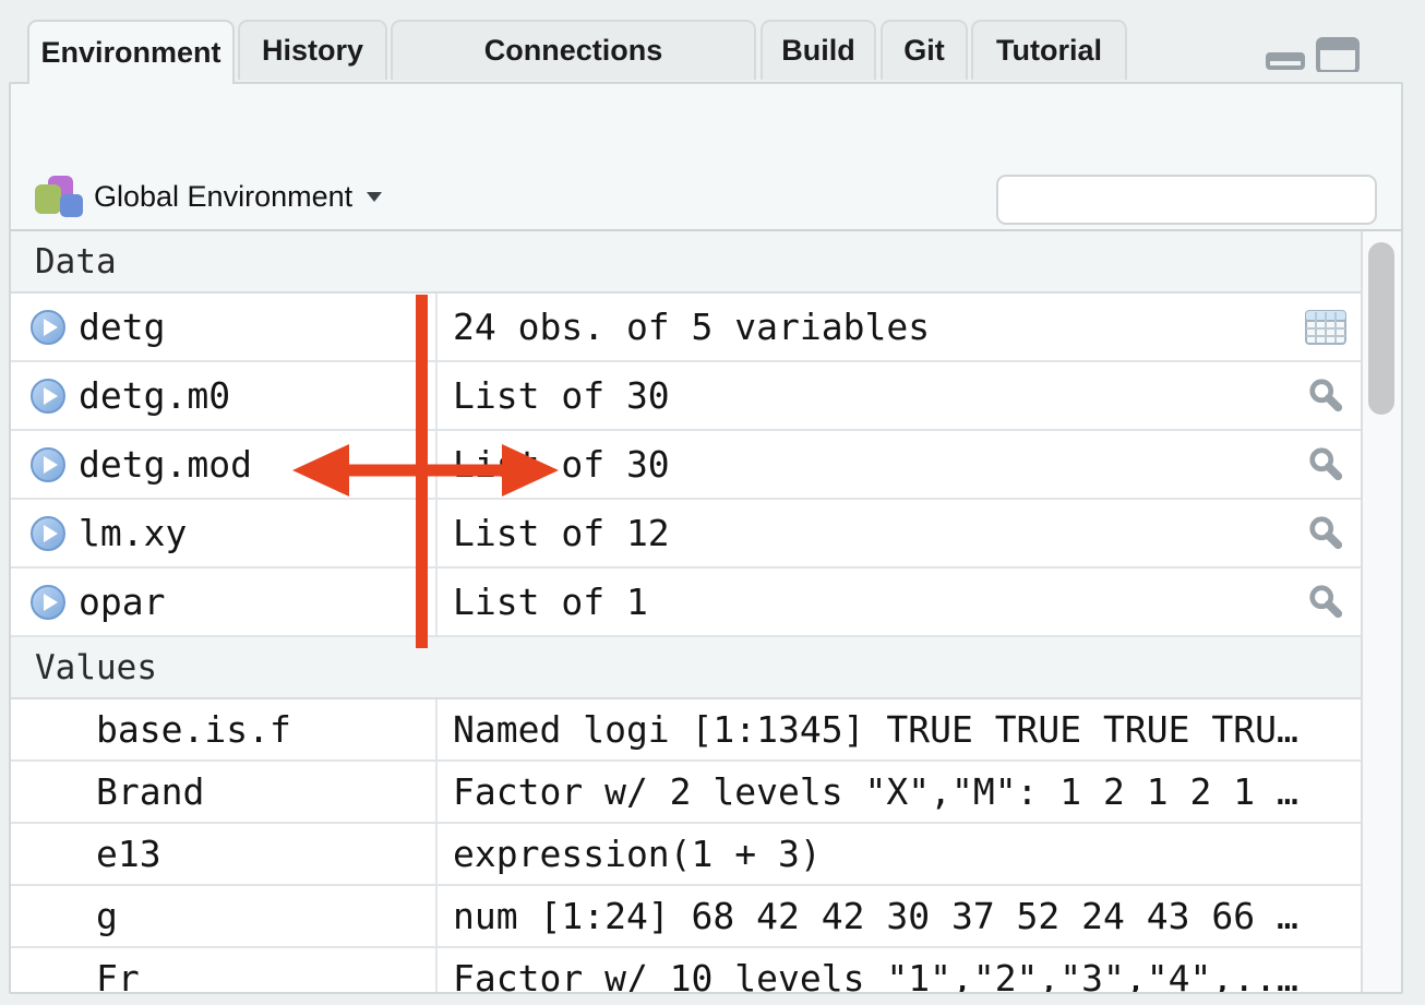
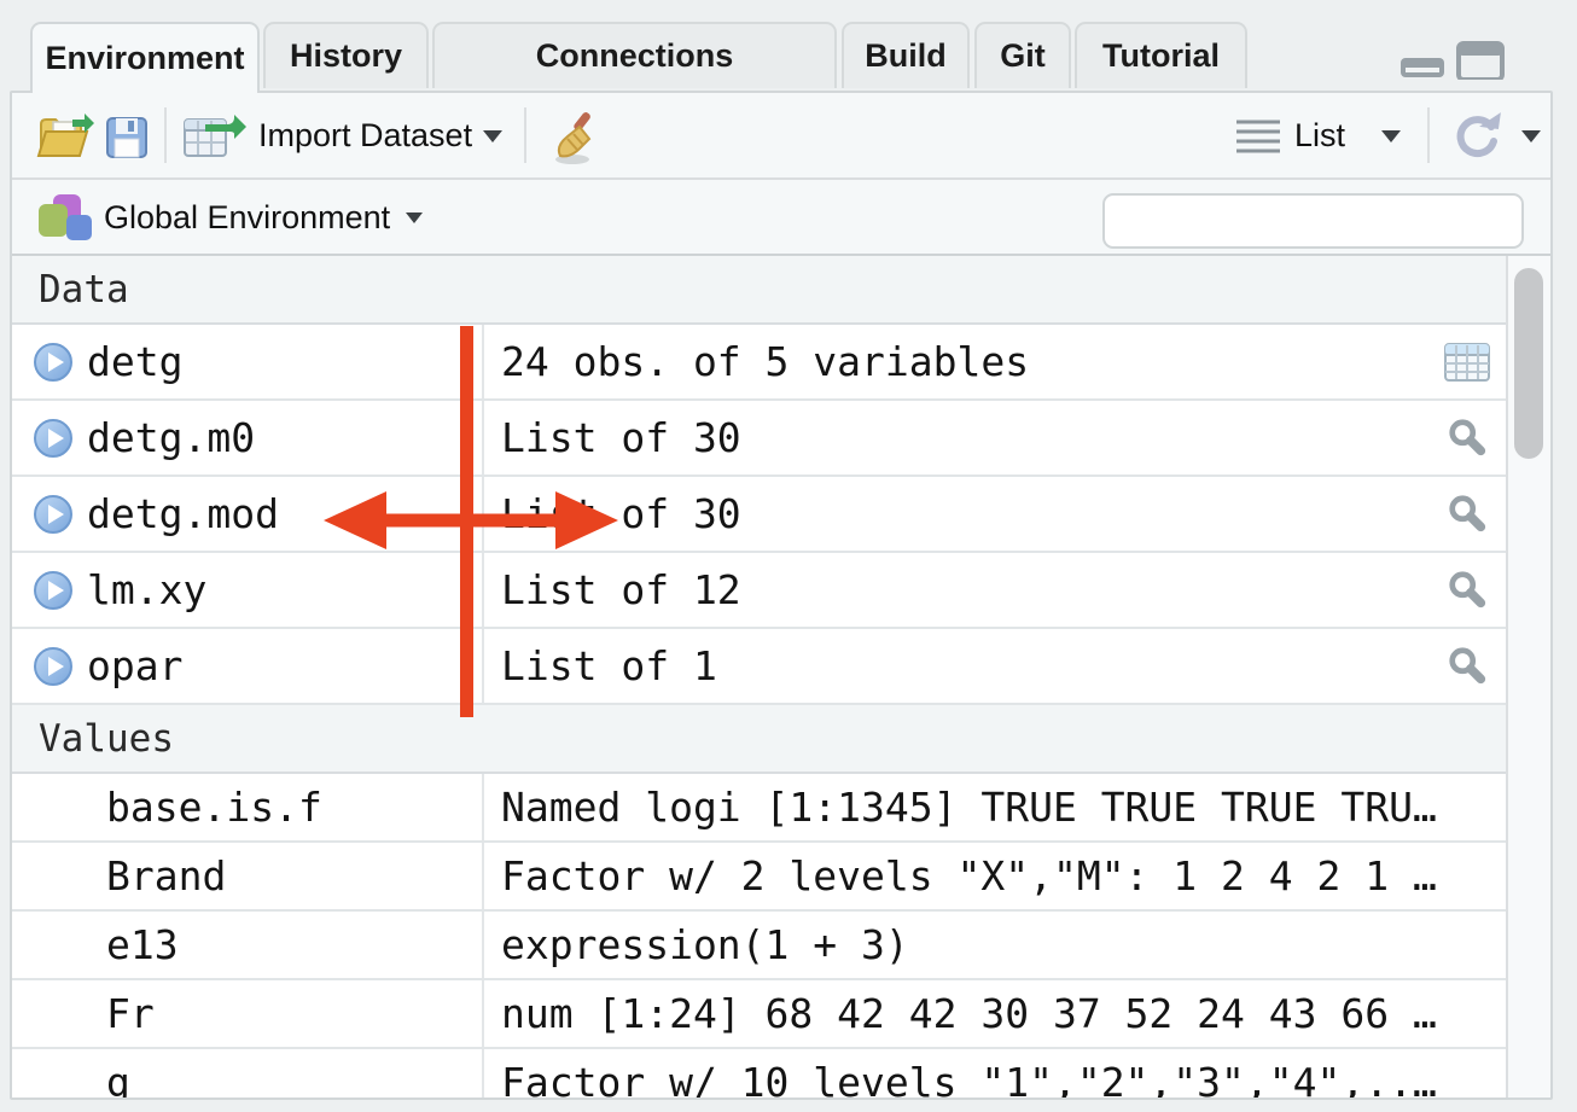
  Environment
  History
  Connections
  Build
  Git
  Tutorial
+ Import Dataset
+ List
  Global Environment
  Data
  detg
  24 obs. of 5 variables
  detg.m0
  List of 30
  detg.mod
  lm.xy
  List of 12
  opar
  List of 1
  Values
  base.is.f
  Named logi [1:1345] TRUE TRUE TRUE TRU…
  Brand
- Factor w/ 2 levels "X","M": 1 2 1 2 1 …
+ Factor w/ 2 levels "X","M": 1 2 4 2 1 …
  e13
  expression(1 + 3)
- g
+ Fr
  num [1:24] 68 42 42 30 37 52 24 43 66 …
- Fr
+ g
  Factor w/ 10 levels "1","2","3","4",..…
